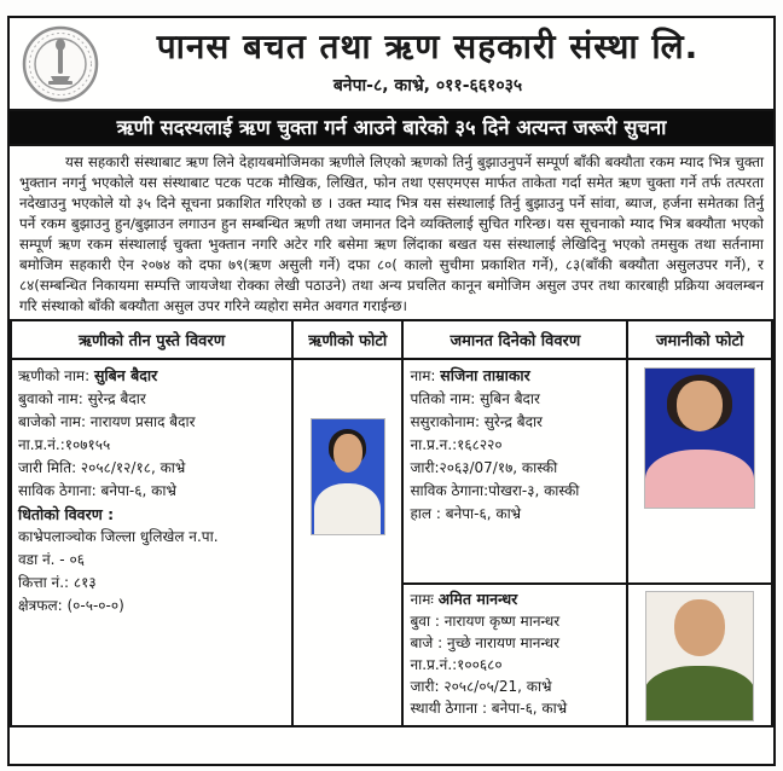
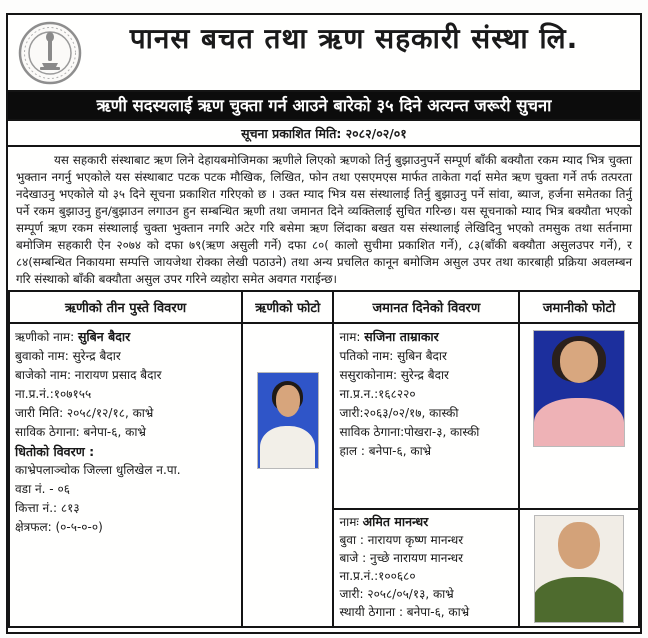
  पानस बचत तथा ऋण सहकारी संस्था लि.
- बनेपा-८, काभ्रे, ०११-६६१०३५
  ऋणी सदस्यलाई ऋण चुक्ता गर्न आउने बारेको ३५ दिने अत्यन्त जरूरी सुचना
+ सूचना प्रकाशित मिति: २०८२/०२/०१
  यस सहकारी संस्थाबाट ऋण लिने देहायबमोजिमका ऋणीले लिएको ऋणको तिर्नु बुझाउनुपर्ने सम्पूर्ण बाँकी बक्यौता रकम म्याद भित्र चुक्ता भुक्तान नगर्नु भएकोले यस संस्थाबाट पटक पटक मौखिक, लिखित, फोन तथा एसएमएस मार्फत ताकेता गर्दा समेत ऋण चुक्ता गर्ने तर्फ तत्परता नदेखाउनु भएकोले यो ३५ दिने सूचना प्रकाशित गरिएको छ । उक्त म्याद भित्र यस संस्थालाई तिर्नु बुझाउनु पर्ने सांवा, ब्याज, हर्जना समेतका तिर्नु पर्ने रकम बुझाउनु हुन/बुझाउन लगाउन हुन सम्बन्धित ऋणी तथा जमानत दिने व्यक्तिलाई सुचित गरिन्छ। यस सूचनाको म्याद भित्र बक्यौता भएको सम्पूर्ण ऋण रकम संस्थालाई चुक्ता भुक्तान नगरि अटेर गरि बसेमा ऋण लिंदाका बखत यस संस्थालाई लेखिदिनु भएको तमसुक तथा सर्तनामा बमोजिम सहकारी ऐन २०७४ को दफा ७९(ऋण असुली गर्ने) दफा ८०( कालो सुचीमा प्रकाशित गर्ने), ८३(बाँकी बक्यौता असुलउपर गर्ने), र ८४(सम्बन्धित निकायमा सम्पत्ति जायजेथा रोक्का लेखी पठाउने) तथा अन्य प्रचलित कानून बमोजिम असुल उपर तथा कारबाही प्रक्रिया अवलम्बन गरि संस्थाको बाँकी बक्यौता असुल उपर गरिने व्यहोरा समेत अवगत गराईन्छ।
  ऋणीको तीन पुस्ते विवरण	ऋणीको फोटो	जमानत दिनेको विवरण	जमानीको फोटो
- ऋणीको नाम: सुबिन बैदार बुवाको नाम: सुरेन्द्र बैदार बाजेको नाम: नारायण प्रसाद बैदार ना.प्र.नं.:१०७१५५ जारी मिति: २०५८/१२/१८, काभ्रे साविक ठेगाना: बनेपा-६, काभ्रे धितोको विवरण : काभ्रेपलाञ्चोक जिल्ला धुलिखेल न.पा. वडा नं. - ०६ कित्ता नं.: ८१३ क्षेत्रफल: (०-५-०-०)		नाम: सजिना ताम्राकार पतिको नाम: सुबिन बैदार ससुराकोनाम: सुरेन्द्र बैदार ना.प्र.न.:१६८२२० जारी:२०६३/07/१७, कास्की साविक ठेगाना:पोखरा-३, कास्की हाल : बनेपा-६, काभ्रे
+ ऋणीको नाम: सुबिन बैदार बुवाको नाम: सुरेन्द्र बैदार बाजेको नाम: नारायण प्रसाद बैदार ना.प्र.नं.:१०७१५५ जारी मिति: २०५८/१२/१८, काभ्रे साविक ठेगाना: बनेपा-६, काभ्रे धितोको विवरण : काभ्रेपलाञ्चोक जिल्ला धुलिखेल न.पा. वडा नं. - ०६ कित्ता नं.: ८१३ क्षेत्रफल: (०-५-०-०)		नाम: सजिना ताम्राकार पतिको नाम: सुबिन बैदार ससुराकोनाम: सुरेन्द्र बैदार ना.प्र.न.:१६८२२० जारी:२०६३/०२/१७, कास्की साविक ठेगाना:पोखरा-३, कास्की हाल : बनेपा-६, काभ्रे
- नामः अमित मानन्धर बुवा : नारायण कृष्ण मानन्धर बाजे : नुच्छे नारायण मानन्धर ना.प्र.नं.:१००६८० जारी: २०५८/०५/21, काभ्रे स्थायी ठेगाना : बनेपा-६, काभ्रे
+ नामः अमित मानन्धर बुवा : नारायण कृष्ण मानन्धर बाजे : नुच्छे नारायण मानन्धर ना.प्र.नं.:१००६८० जारी: २०५८/०५/१३, काभ्रे स्थायी ठेगाना : बनेपा-६, काभ्रे
